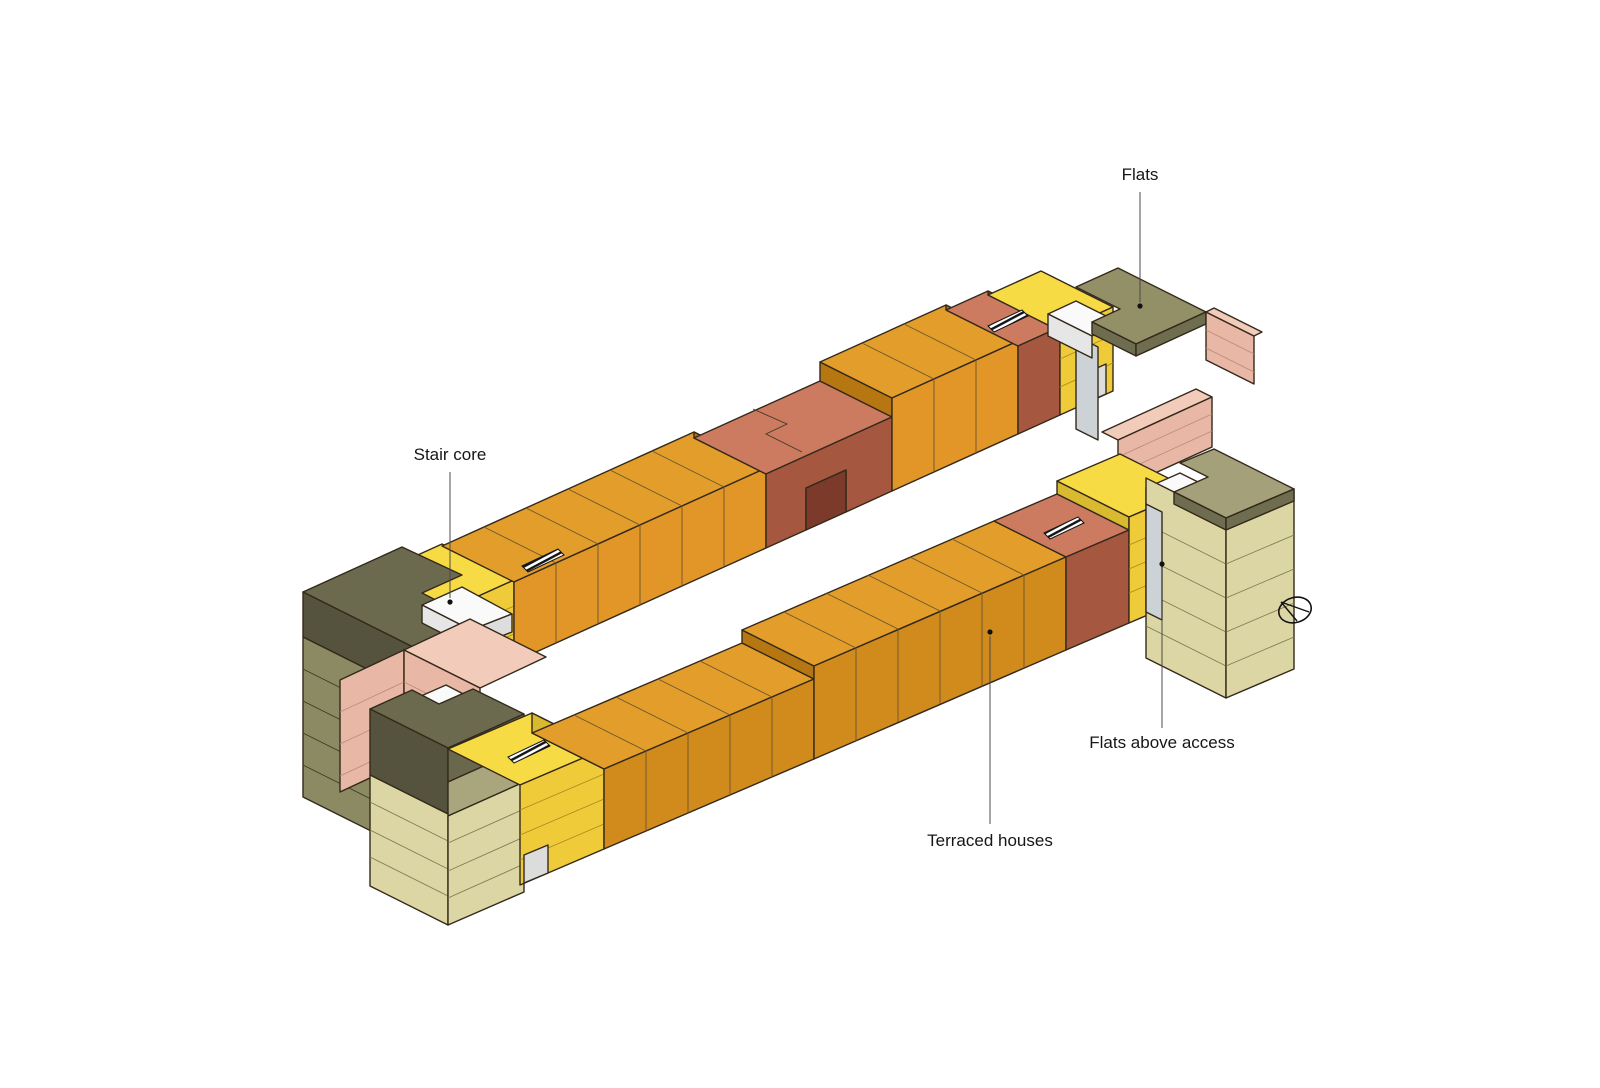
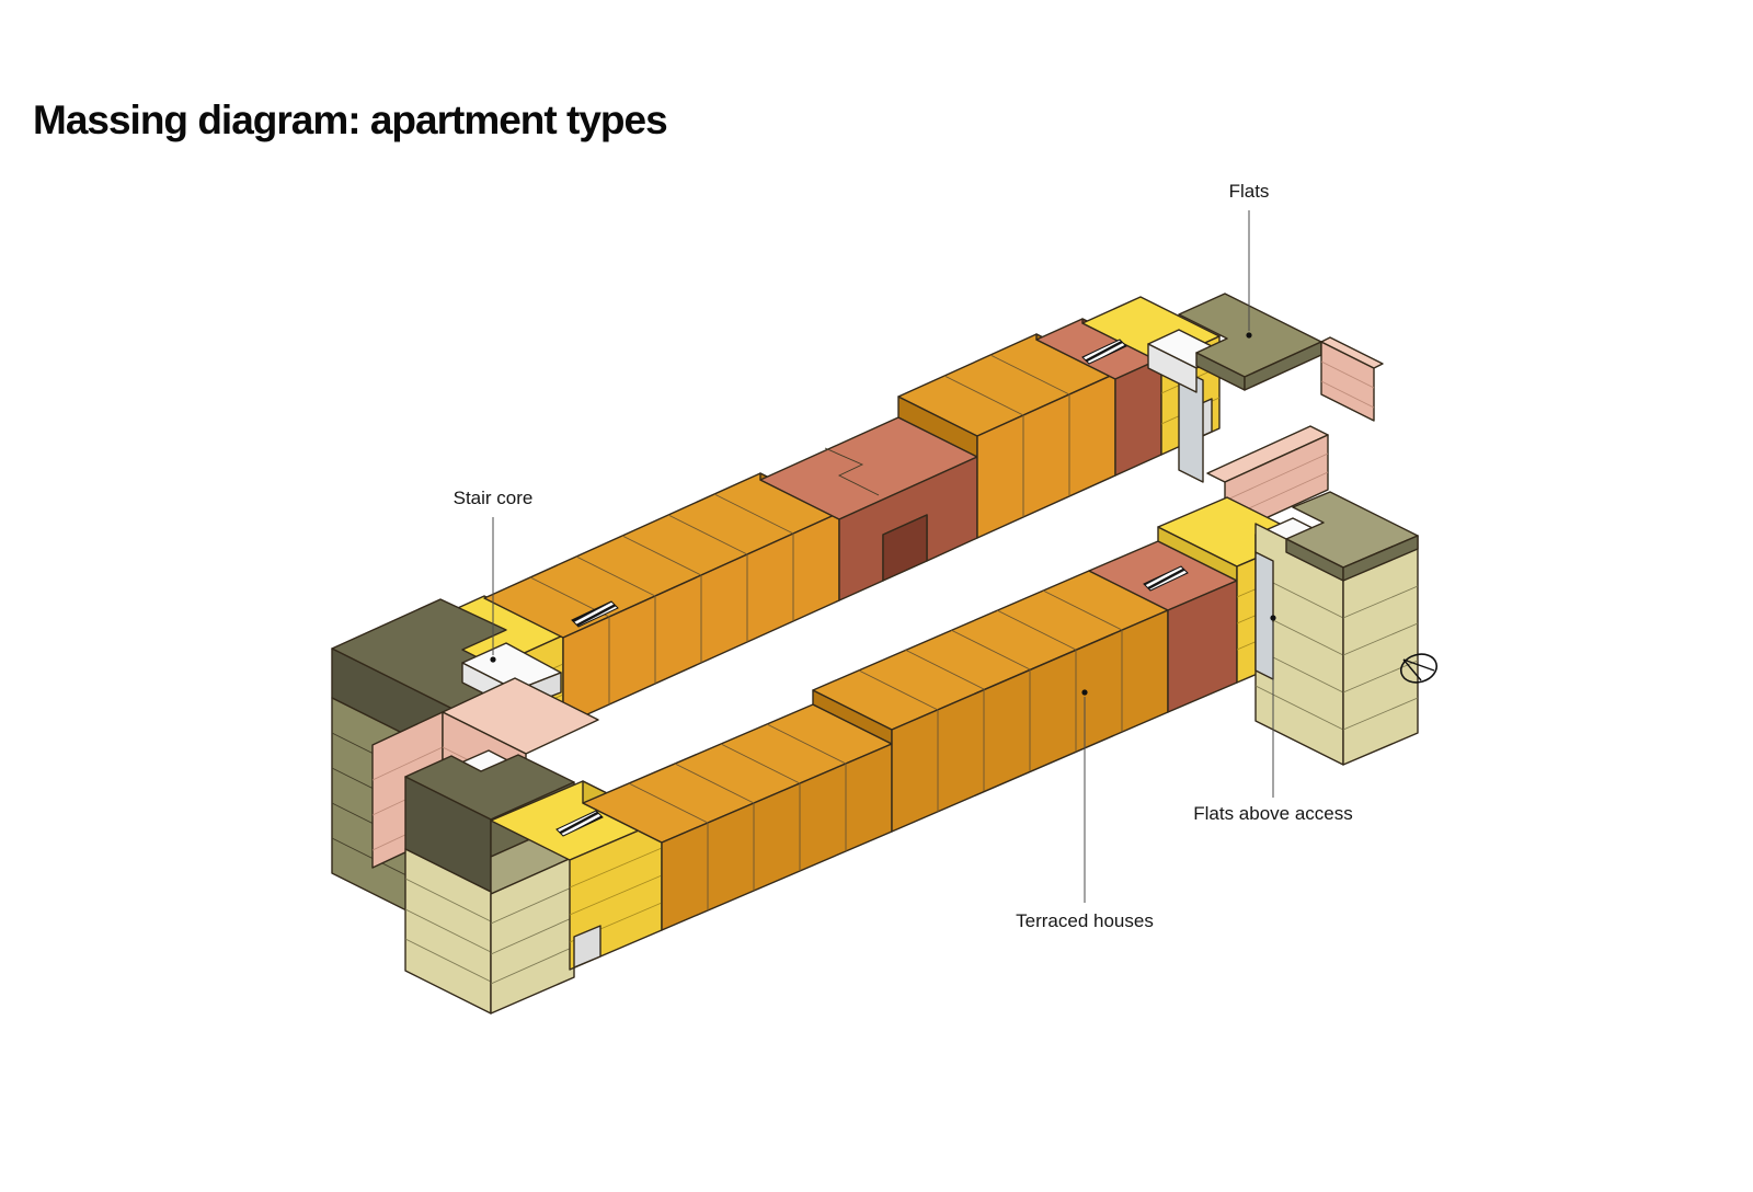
  Flats
  Stair core
  Flats above access
  Terraced houses
+ Massing diagram: apartment types
